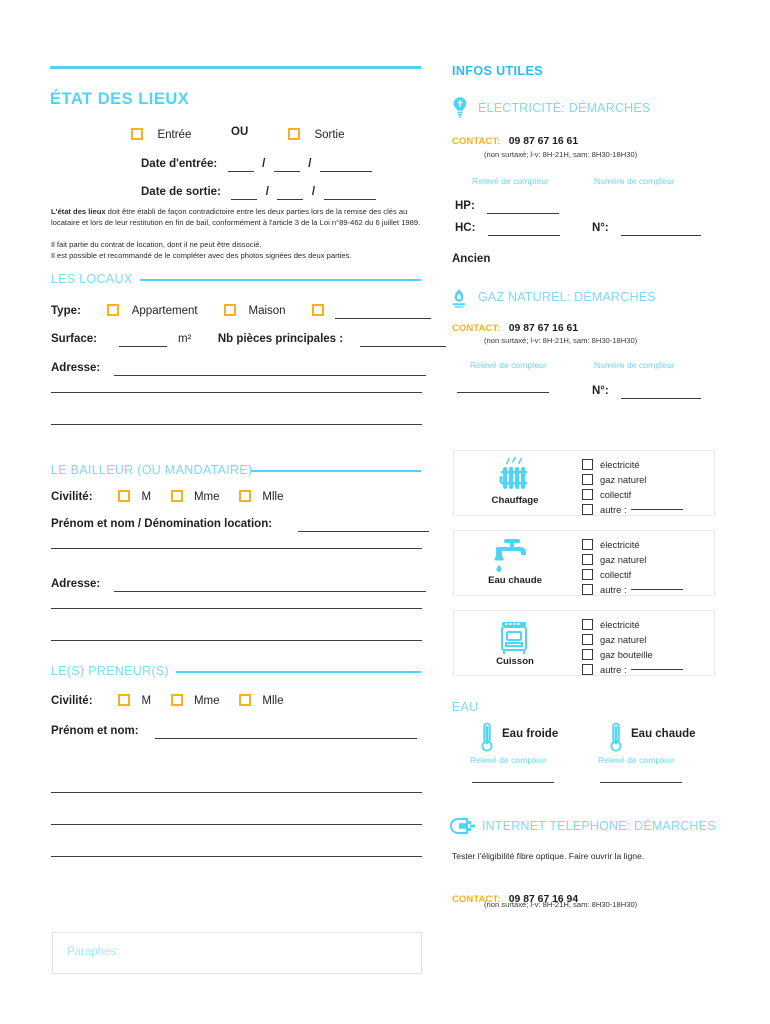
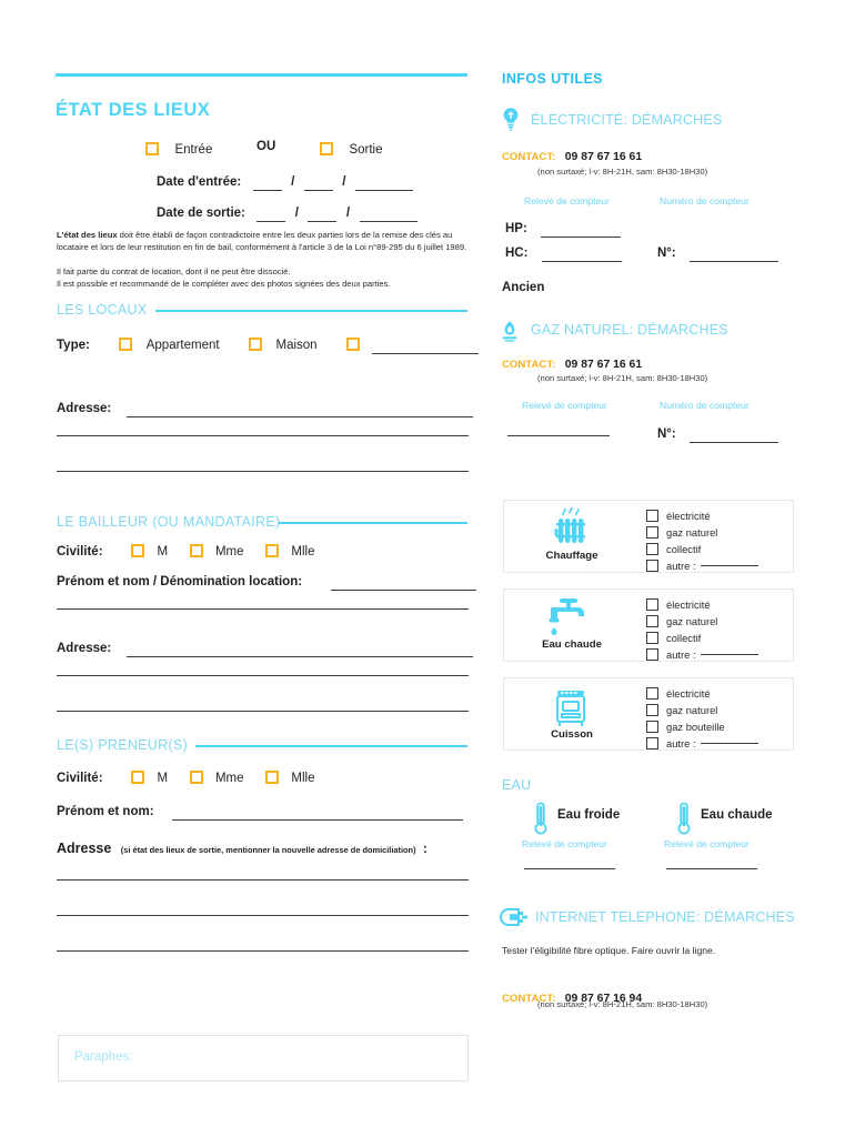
  ÉTAT DES LIEUX
  Entrée
  OU
  Sortie
  Date d'entrée: / /
  Date de sortie: / /
- L'état des lieux doit être établi de façon contradictoire entre les deux parties lors de la remise des clés au locataire et lors de leur restitution en fin de bail, conformément à l'article 3 de la Loi n°89-462 du 6 juillet 1989.
+ L'état des lieux doit être établi de façon contradictoire entre les deux parties lors de la remise des clés au locataire et lors de leur restitution en fin de bail, conformément à l'article 3 de la Loi n°89-295 du 6 juillet 1989.
  Il fait partie du contrat de location, dont il ne peut être dissocié.
  Il est possible et recommandé de le compléter avec des photos signées des deux parties.
  LES LOCAUX
  Type: Appartement Maison
- Surface: m² Nb pièces principales :
  Adresse:
  LE BAILLEUR (OU MANDATAIRE
  Civilité: M Mme Mlle
  Prénom et nom / Dénomination location:
  Adresse:
  LE(S) PRENEUR(S)
  Civilité: M Mme Mlle
  Prénom et nom:
+ Adresse (si état des lieux de sortie, mentionner la nouvelle adresse de domiciliation) :
  Paraphes:
  INFOS UTILES
  ÉLECTRICITÉ: DÉMARCHES
  CONTACT: 09 87 67 16 61
  (non surtaxé; l-v: 8H-21H, sam: 8H30-18H30)
  Relevé de compteur
  Numéro de compteur
  HP:
  HC:
  N°:
  Ancien
  GAZ NATUREL: DÉMARCHES
  CONTACT: 09 87 67 16 61
  (non surtaxé; l-v: 8H-21H, sam: 8H30-18H30)
  Relevé de compteur
  Numéro de compteur
  N°:
  Chauffage
  électricité
  gaz naturel
  collectif
  autre :
  Eau chaude
  électricité
  gaz naturel
  collectif
  autre :
  Cuisson
  électricité
  gaz naturel
  gaz bouteille
  autre :
  EAU
  Eau froide
  Relevé de compteur
  Eau chaude
  Relevé de compteur
  INTERNET TELEPHONE: DÉMARCHES
  Tester l'éligibilité fibre optique. Faire ouvrir la ligne.
  CONTACT: 09 87 67 16 94
  (non surtaxé; l-v: 8H-21H, sam: 8H30-18H30)
